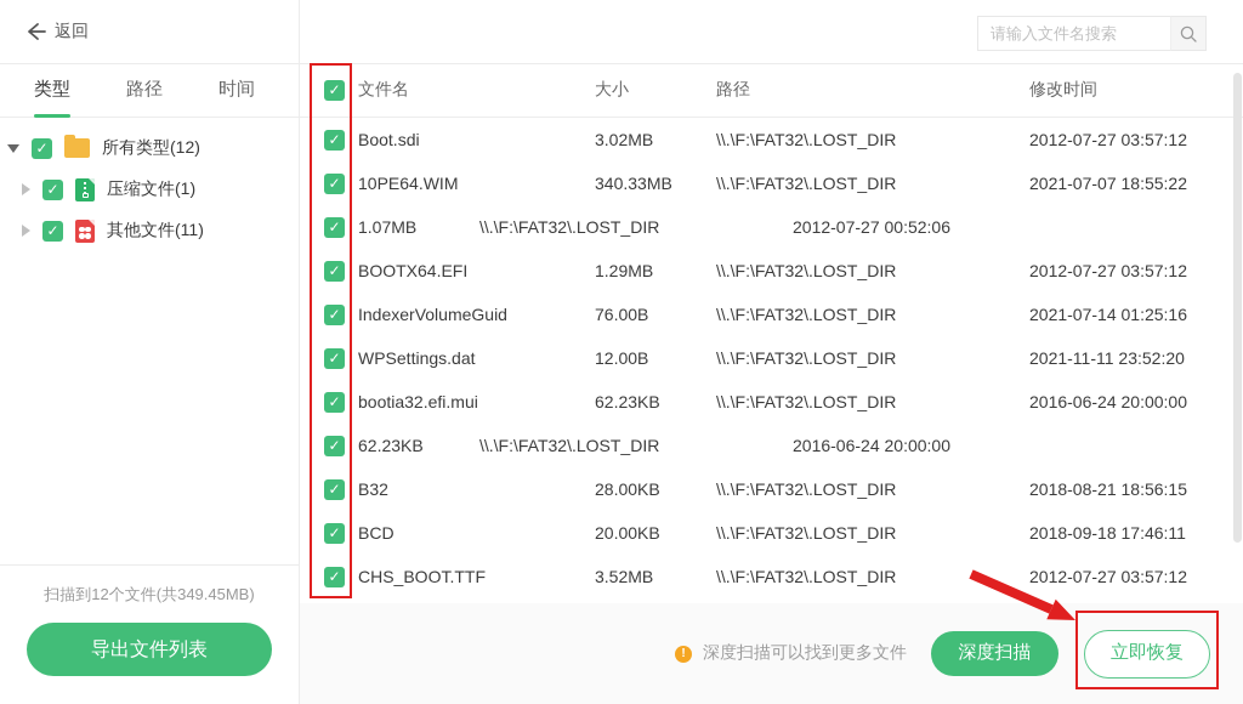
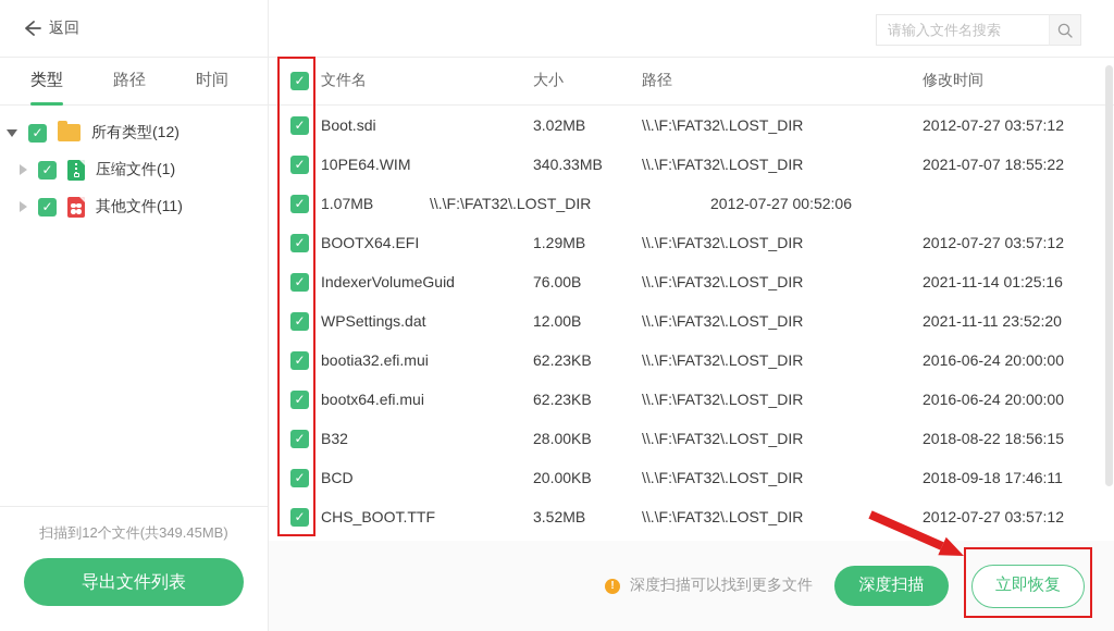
  返回
  类型
  路径
  时间
  ✓
  所有类型(12)
  ✓
  压缩文件(1)
  ✓
  其他文件(11)
  扫描到12个文件(共349.45MB)
  导出文件列表
  请输入文件名搜索
  ✓
  文件名
  大小
  路径
  修改时间
  ✓
  Boot.sdi
  3.02MB
  \\.\F:\FAT32\.LOST_DIR
  2012-07-27 03:57:12
  ✓
  10PE64.WIM
  340.33MB
  \\.\F:\FAT32\.LOST_DIR
  2021-07-07 18:55:22
  ✓
  1.07MB
  \\.\F:\FAT32\.LOST_DIR
  2012-07-27 00:52:06
  ✓
  BOOTX64.EFI
  1.29MB
  \\.\F:\FAT32\.LOST_DIR
  2012-07-27 03:57:12
  ✓
  IndexerVolumeGuid
  76.00B
  \\.\F:\FAT32\.LOST_DIR
- 2021-07-14 01:25:16
+ 2021-11-14 01:25:16
  ✓
  WPSettings.dat
  12.00B
  \\.\F:\FAT32\.LOST_DIR
  2021-11-11 23:52:20
  ✓
  bootia32.efi.mui
  62.23KB
  \\.\F:\FAT32\.LOST_DIR
  2016-06-24 20:00:00
  ✓
+ bootx64.efi.mui
  62.23KB
  \\.\F:\FAT32\.LOST_DIR
  2016-06-24 20:00:00
  ✓
  B32
  28.00KB
  \\.\F:\FAT32\.LOST_DIR
- 2018-08-21 18:56:15
+ 2018-08-22 18:56:15
  ✓
  BCD
  20.00KB
  \\.\F:\FAT32\.LOST_DIR
  2018-09-18 17:46:11
  ✓
  CHS_BOOT.TTF
  3.52MB
  \\.\F:\FAT32\.LOST_DIR
  2012-07-27 03:57:12
  !
  深度扫描可以找到更多文件
  深度扫描
  立即恢复
